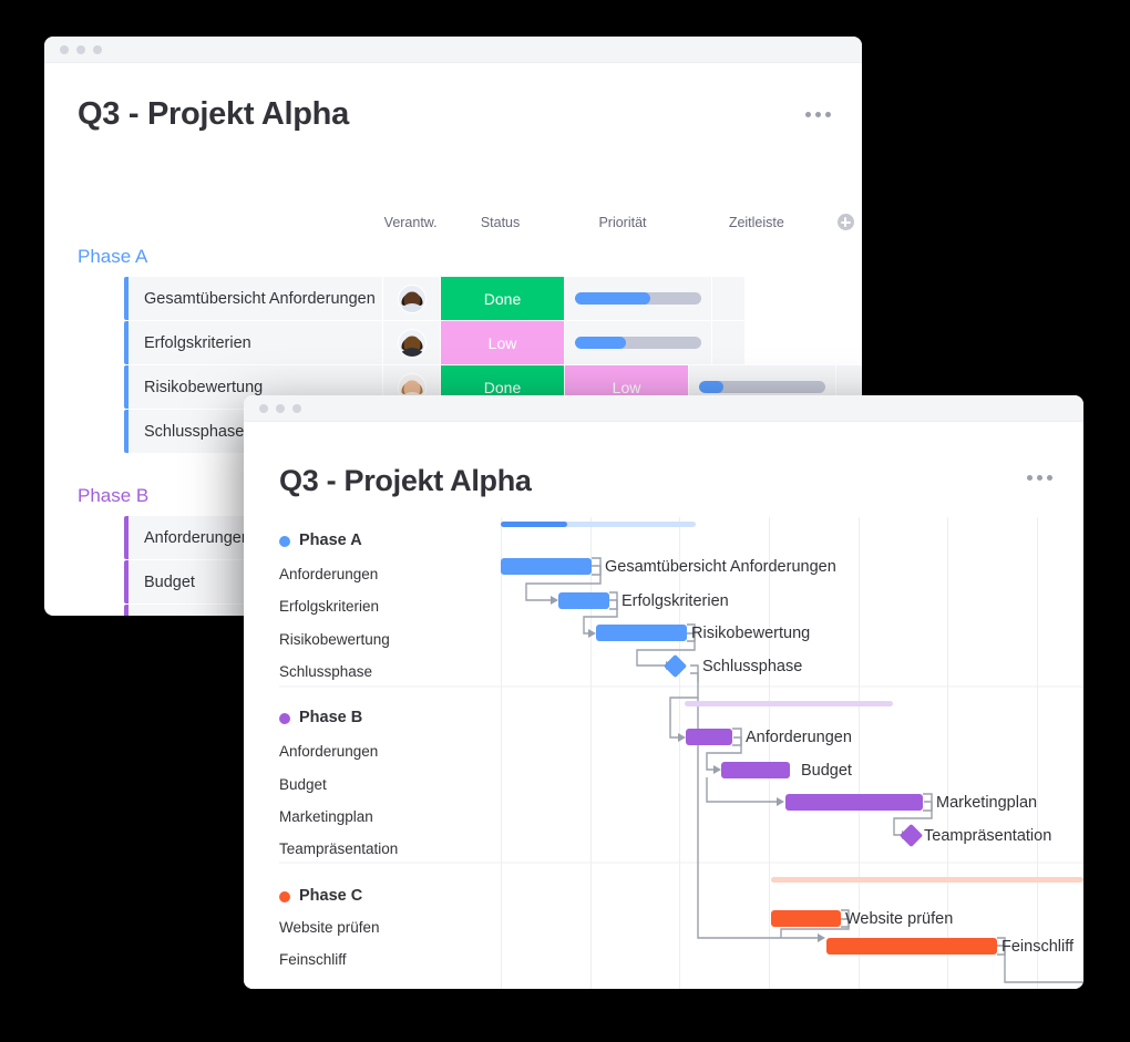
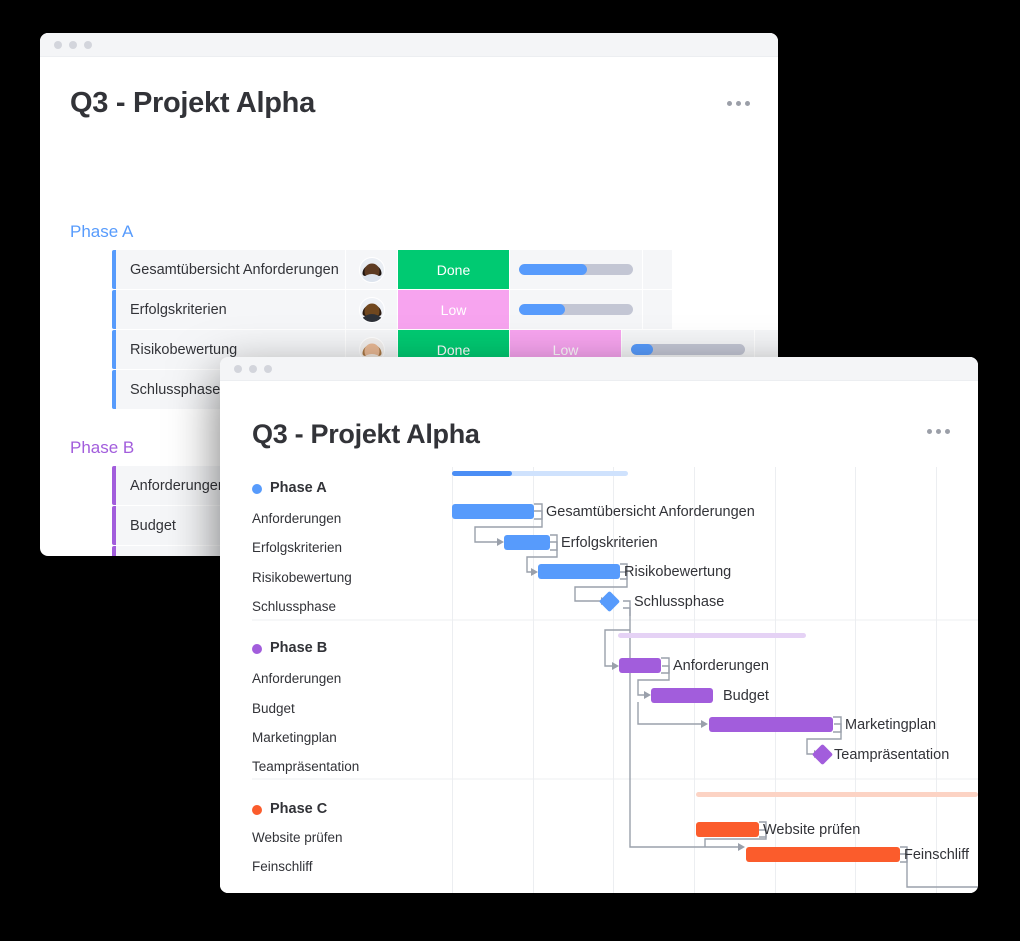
  Q3 - Projekt Alpha
- Verantw.
- Status
- Priorität
- Zeitleiste
  Phase A
  Gesamtübersicht Anforderungen
  Done
  Erfolgskriterien
  Low
  Risikobewertung
  Done
  Low
  Schlussphase
  Phase B
  Anforderunge
  Budget
  Q3 - Projekt Alpha
  Phase A
  Anforderungen
  Erfolgskriterien
  Risikobewertung
  Schlussphase
  Phase B
  Anforderungen
  Budget
  Marketingplan
  Teampräsentation
  Phase C
  Website prüfen
  Feinschliff
  Gesamtübersicht Anforderungen
  Erfolgskriterien
  Risikobewertung
  Schlussphase
  Anforderungen
  Budget
  Marketingplan
  Teampräsentation
  Website prüfen
  Feinschliff
